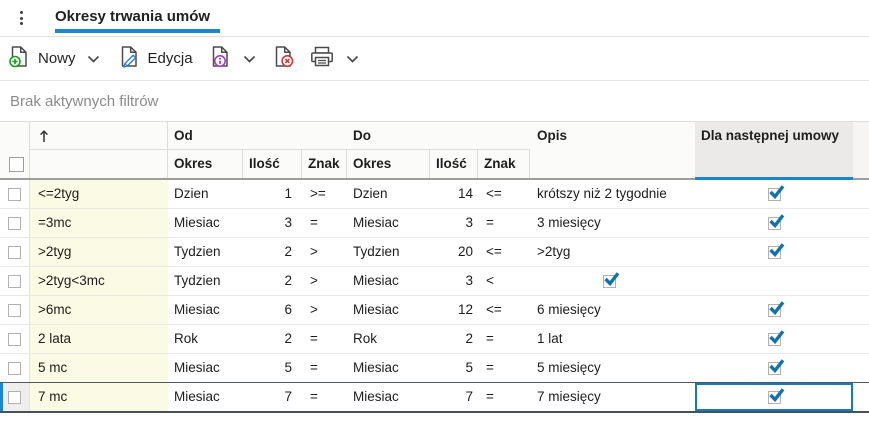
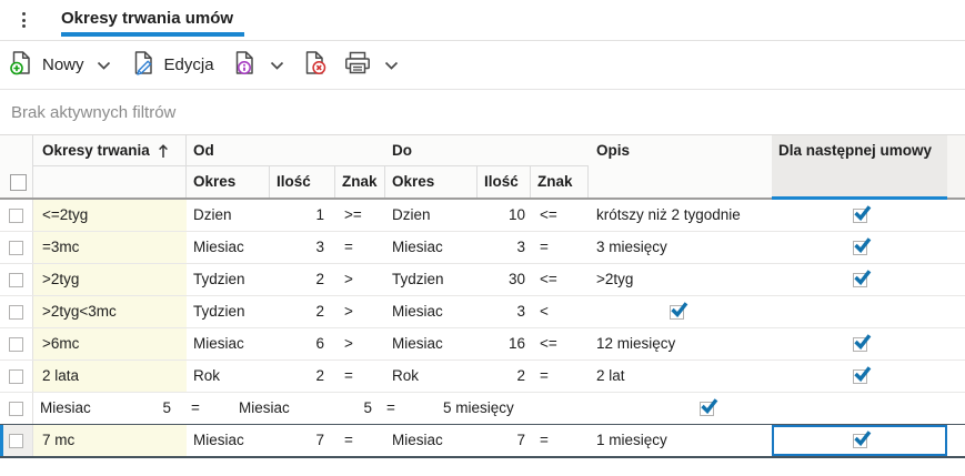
  Okresy trwania umów
  Nowy
  Edycja
  Brak aktywnych filtrów
+ Okresy trwania
  Od
  Okres
  Ilość
  Znak
  Do
  Okres
  Ilość
  Znak
  Opis
  Dla następnej umowy
  <=2tyg
  Dzien
  1
  >=
  Dzien
- 14
+ 10
  <=
  krótszy niż 2 tygodnie
  =3mc
  Miesiac
  3
  =
  Miesiac
  3
  =
  3 miesięcy
  >2tyg
  Tydzien
  2
  >
  Tydzien
- 20
+ 30
  <=
  >2tyg
  >2tyg<3mc
  Tydzien
  2
  >
  Miesiac
  3
  <
  >6mc
  Miesiac
  6
  >
  Miesiac
- 12
+ 16
  <=
- 6 miesięcy
+ 12 miesięcy
  2 lata
  Rok
  2
  =
  Rok
  2
  =
- 1 lat
+ 2 lat
- 5 mc
  Miesiac
  5
  =
  Miesiac
  5
  =
  5 miesięcy
  7 mc
  Miesiac
  7
  =
  Miesiac
  7
  =
- 7 miesięcy
+ 1 miesięcy
